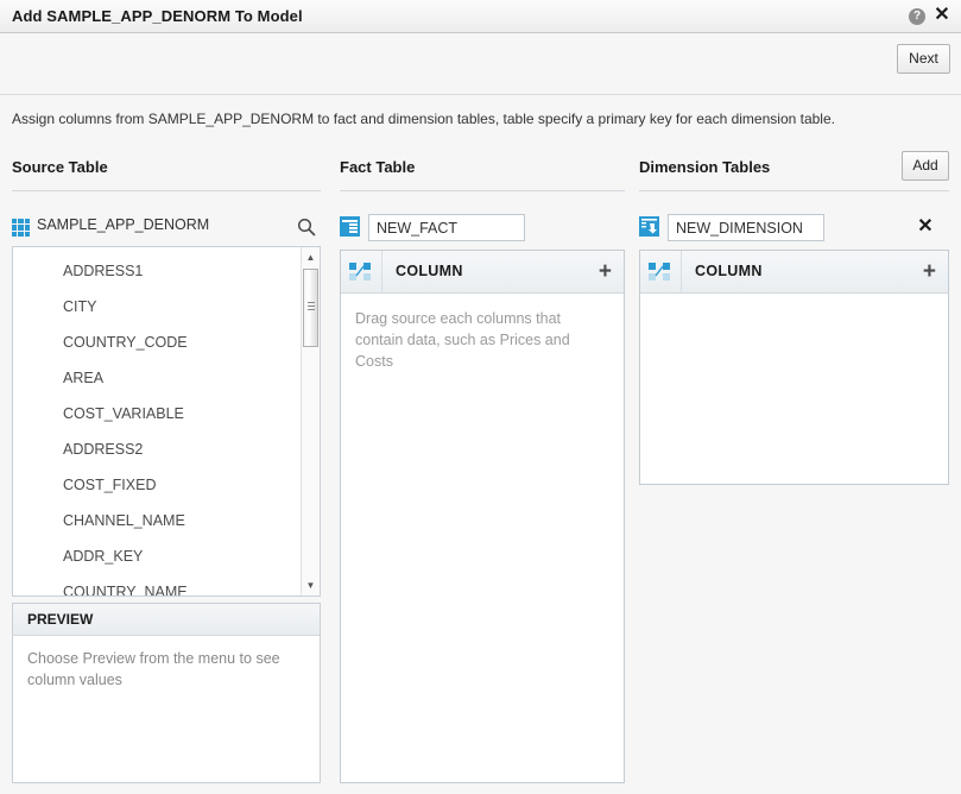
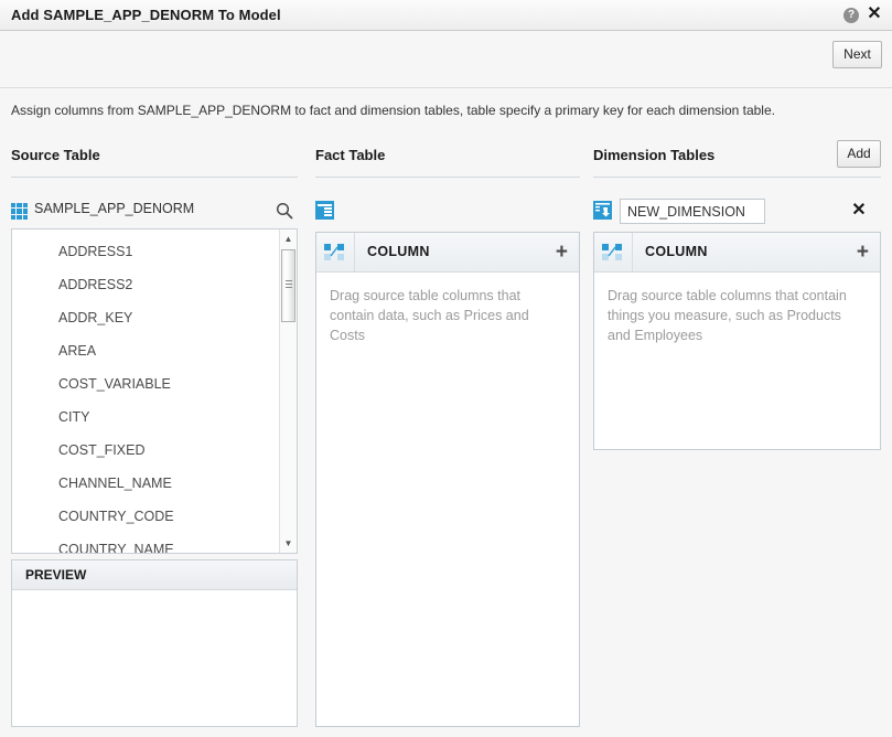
  Add SAMPLE_APP_DENORM To Model
  ?
  ✕
  Next
  Assign columns from SAMPLE_APP_DENORM to fact and dimension tables, table specify a primary key for each dimension table.
  Source Table
  Fact Table
  Dimension Tables
  Add
  SAMPLE_APP_DENORM
  ADDRESS1
- CITY
+ ADDRESS2
- COUNTRY_CODE
+ ADDR_KEY
  AREA
  COST_VARIABLE
- ADDRESS2
+ CITY
  COST_FIXED
  CHANNEL_NAME
- ADDR_KEY
+ COUNTRY_CODE
  COUNTRY_NAME
  ▲
  ▼
  PREVIEW
- Choose Preview from the menu to see column values
- NEW_FACT
  COLUMN
  +
- Drag source each columns that contain data, such as Prices and Costs
+ Drag source table columns that contain data, such as Prices and Costs
  NEW_DIMENSION
  ✕
  COLUMN
  +
+ Drag source table columns that contain things you measure, such as Products and Employees
